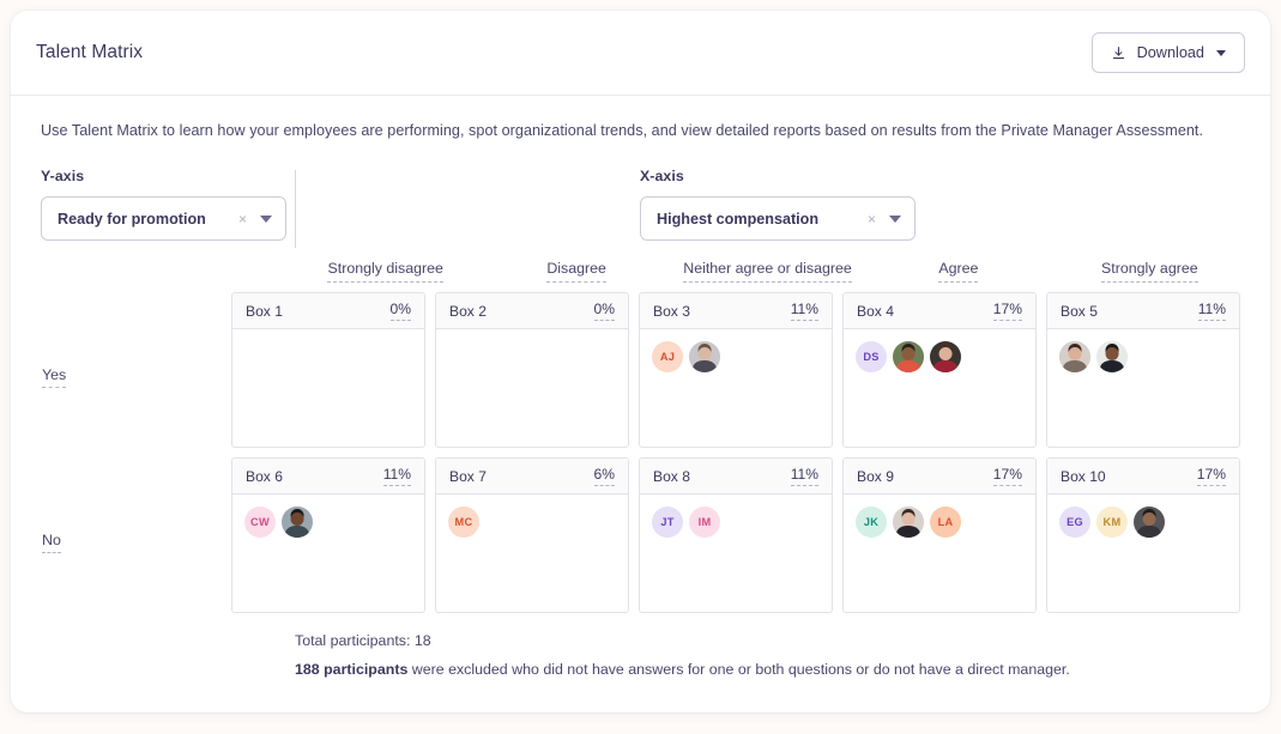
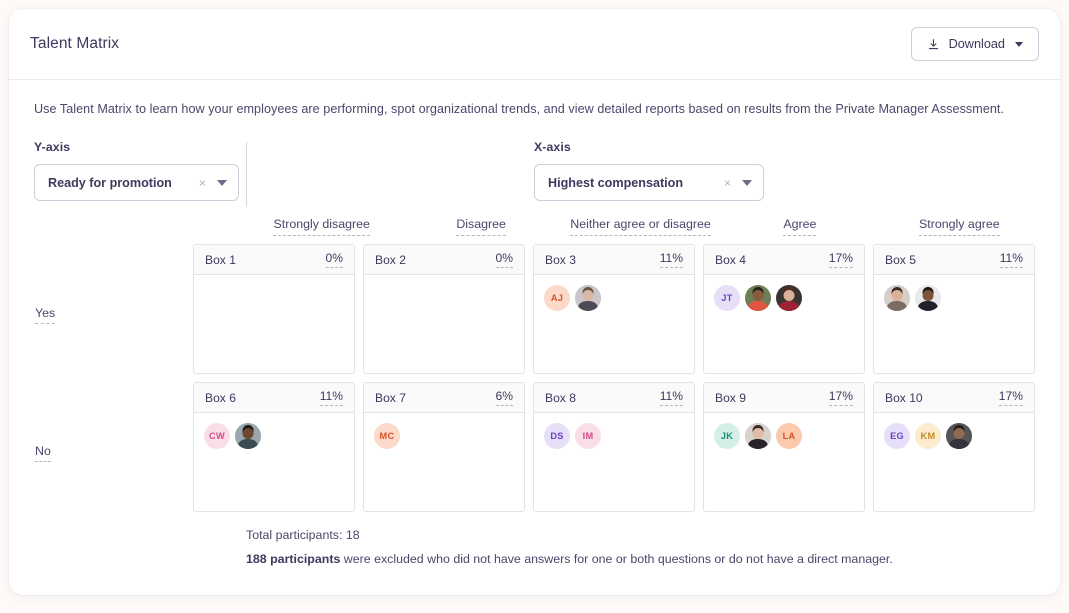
  Talent Matrix
  Download
  Use Talent Matrix to learn how your employees are performing, spot organizational trends, and view detailed reports based on results from the Private Manager Assessment.
  Y-axis
  Ready for promotion
  ×
  X-axis
  Highest compensation
  ×
  Strongly disagree
  Disagree
  Neither agree or disagree
  Agree
  Strongly agree
  Yes
  No
  Box 1
  0%
  Box 2
  0%
  Box 3
  11%
  AJ
  Box 4
  17%
- DS
+ JT
  Box 5
  11%
  Box 6
  11%
  CW
  Box 7
  6%
  MC
  Box 8
  11%
- JT
+ DS
  IM
  Box 9
  17%
  JK
  LA
  Box 10
  17%
  EG
  KM
  Total participants: 18
  188 participants were excluded who did not have answers for one or both questions or do not have a direct manager.
